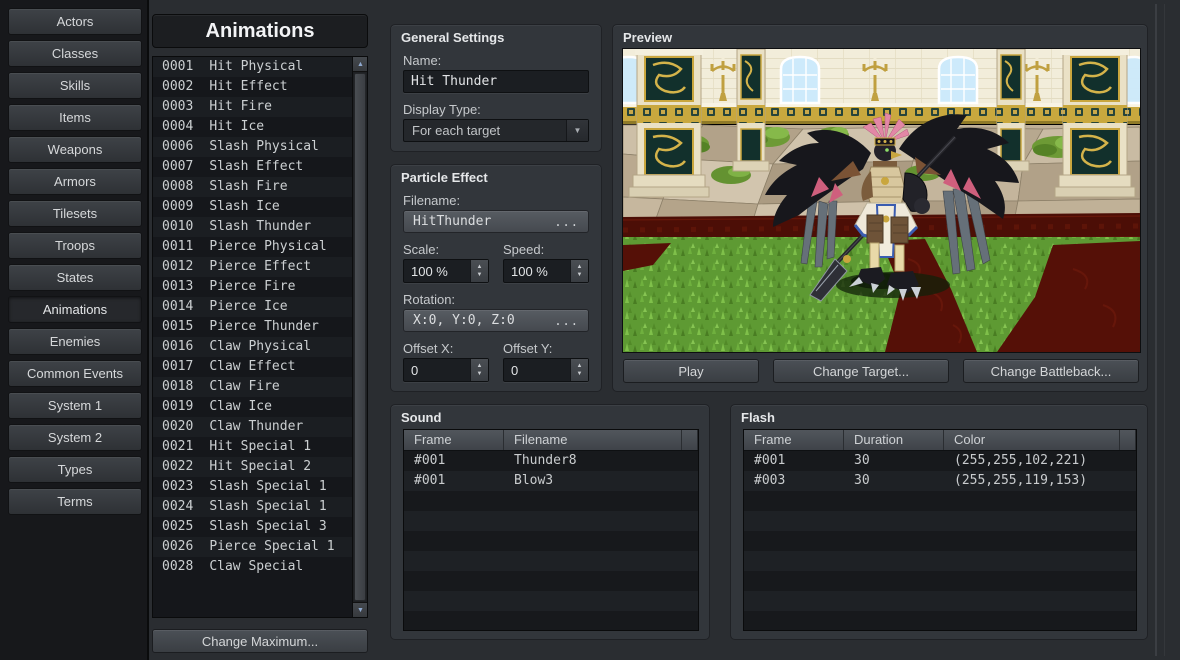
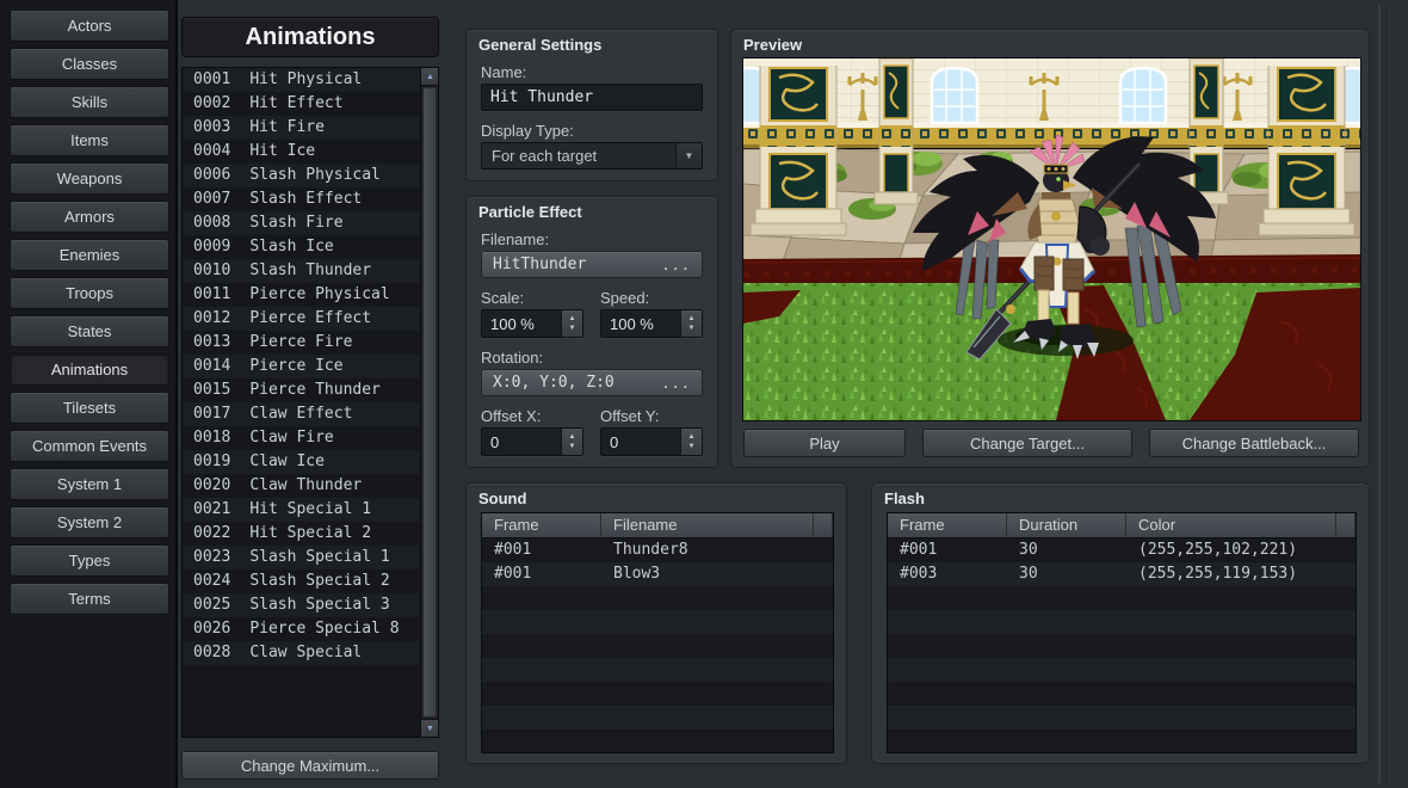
  Actors
  Classes
  Skills
  Items
  Weapons
  Armors
- Tilesets
+ Enemies
  Troops
  States
  Animations
- Enemies
+ Tilesets
  Common Events
  System 1
  System 2
  Types
  Terms
  Animations
  0001 Hit Physical
  0002 Hit Effect
  0003 Hit Fire
  0004 Hit Ice
  0006 Slash Physical
  0007 Slash Effect
  0008 Slash Fire
  0009 Slash Ice
  0010 Slash Thunder
  0011 Pierce Physical
  0012 Pierce Effect
  0013 Pierce Fire
  0014 Pierce Ice
  0015 Pierce Thunder
- 0016 Claw Physical
  0017 Claw Effect
  0018 Claw Fire
  0019 Claw Ice
  0020 Claw Thunder
  0021 Hit Special 1
  0022 Hit Special 2
  0023 Slash Special 1
- 0024 Slash Special 1
+ 0024 Slash Special 2
  0025 Slash Special 3
- 0026 Pierce Special 1
+ 0026 Pierce Special 8
  0028 Claw Special
  Change Maximum...
  General Settings
  Name:
  Hit Thunder
  Display Type:
  For each target
  ▼
  Particle Effect
  Filename:
  HitThunder
  ...
  Scale:
  Speed:
  100 %
  100 %
  Rotation:
  X:0, Y:0, Z:0
  ...
  Offset X:
  Offset Y:
  0
  0
  Preview
  Play
  Change Target...
  Change Battleback...
  Sound
  Frame
  Filename
  #001
  Thunder8
  #001
  Blow3
  Flash
  Frame
  Duration
  Color
  #001
  30
  (255,255,102,221)
  #003
  30
  (255,255,119,153)
